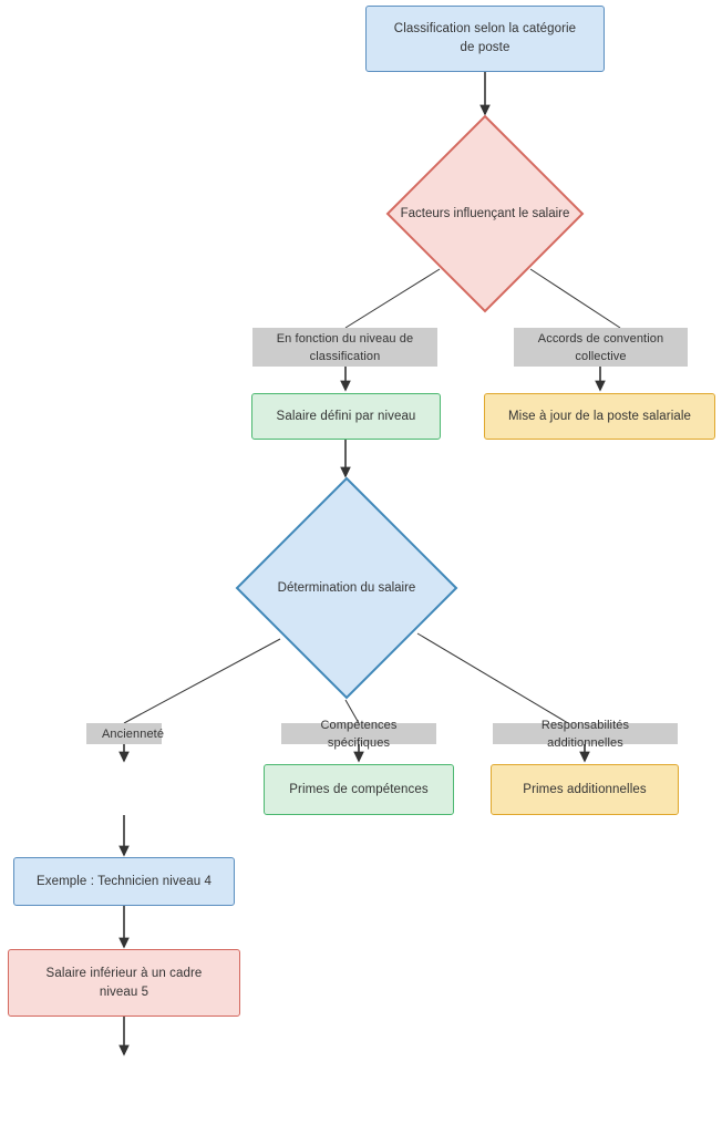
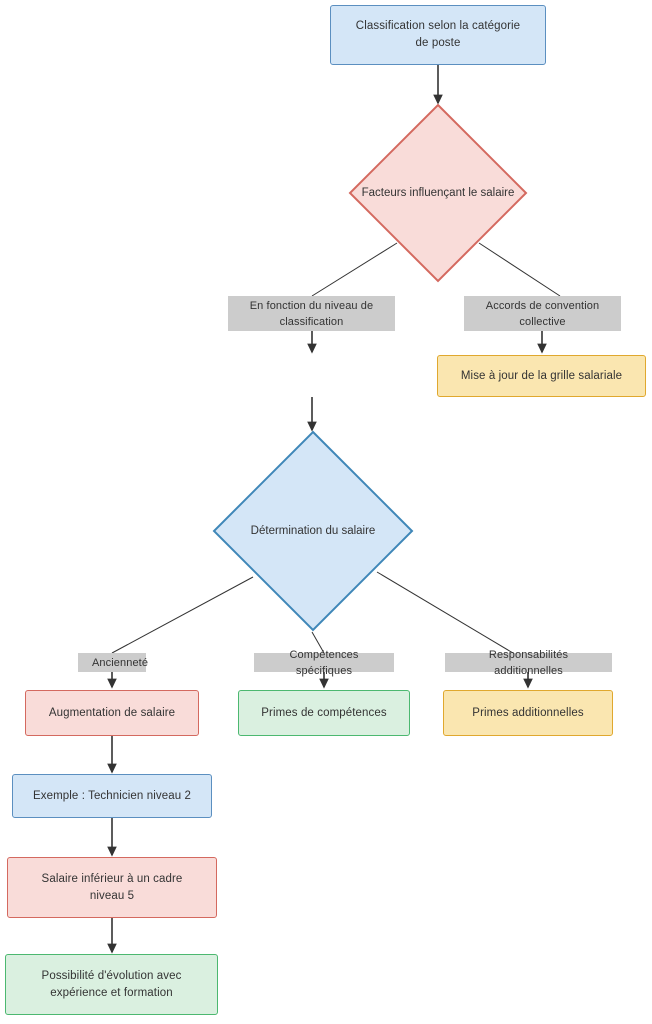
  Classification selon la catégorie
  de poste
  Facteurs influençant le salaire
  En fonction du niveau de
  classification
  Accords de convention
  collective
- Salaire défini par niveau
- Mise à jour de la poste salariale
+ Mise à jour de la grille salariale
  Détermination du salaire
  Ancienneté
  Compétences spécifiques
  Responsabilités additionnelles
+ Augmentation de salaire
  Primes de compétences
  Primes additionnelles
- Exemple : Technicien niveau 4
+ Exemple : Technicien niveau 2
  Salaire inférieur à un cadre
  niveau 5
+ Possibilité d'évolution avec
+ expérience et formation
